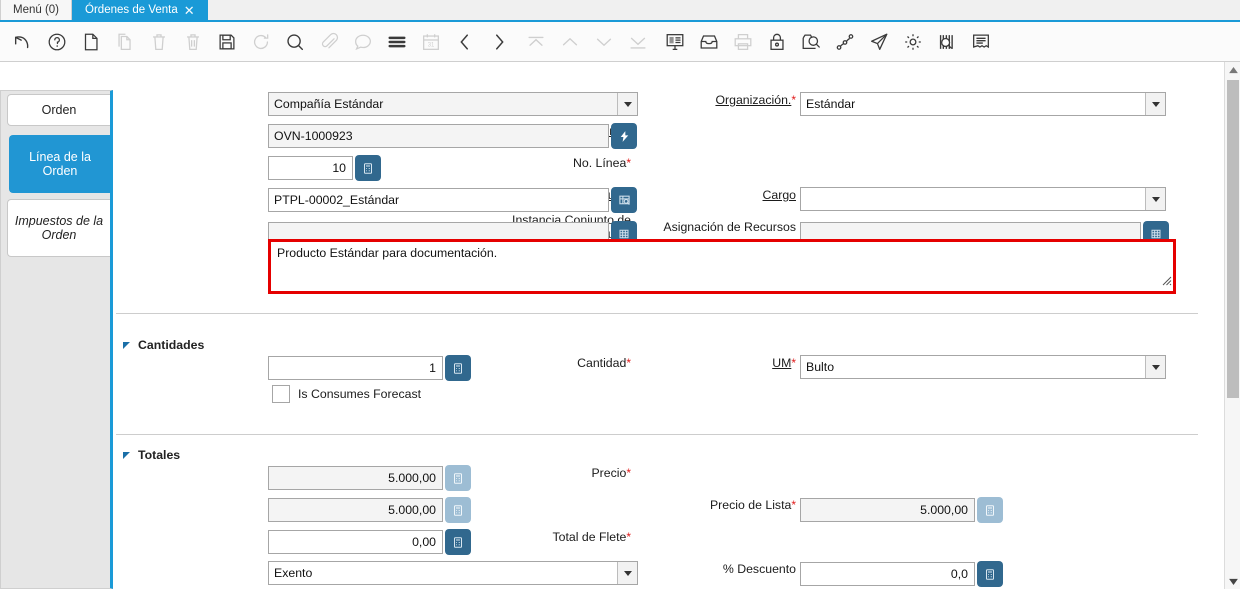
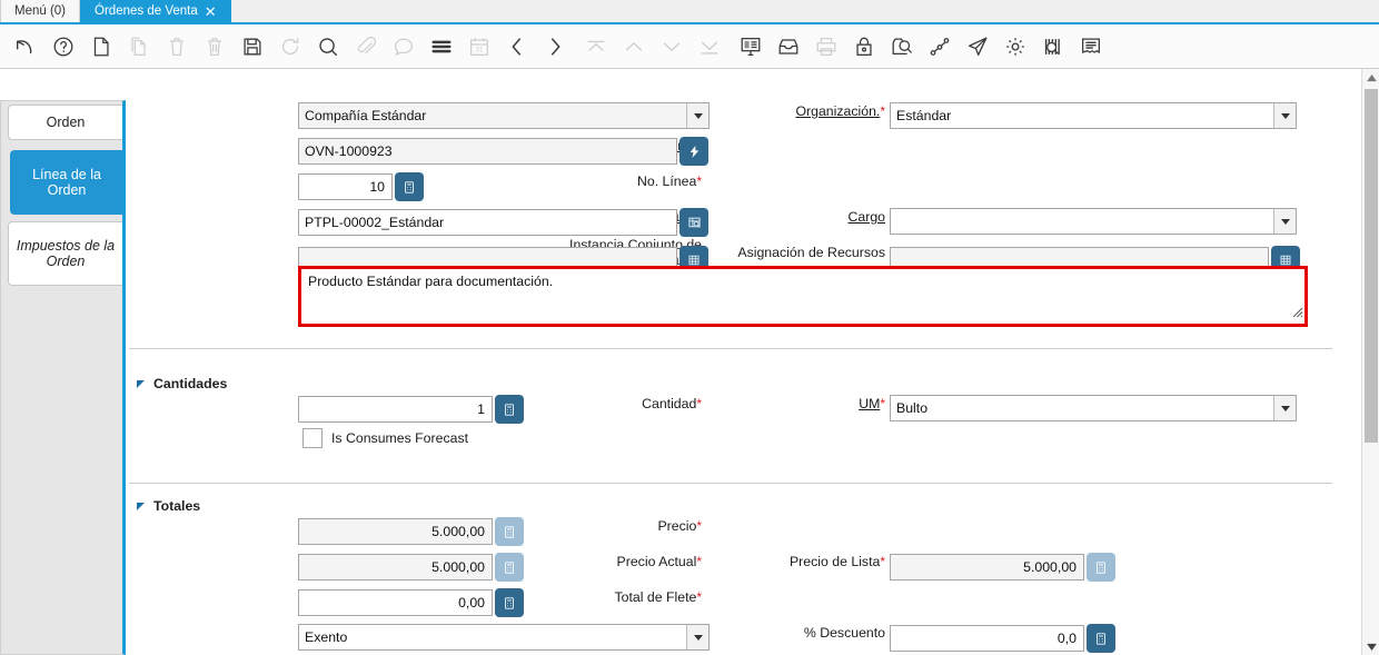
  Menú (0)
  Órdenes de Venta
  ✕
  Orden
  Línea de la Orden
  Impuestos de la Orden
  Compañía Estándar
  Organización.*
  Estándar
  OVN-1000923
  No. Línea*
  10
  PTPL-00002_Estándar
  Cargo
  Instancia Conjunto de
  Asignación de Recursos
  Producto Estándar para documentación.
  Cantidades
  Cantidad*
  1
  UM*
  Bulto
  Is Consumes Forecast
  Totales
  Precio*
  5.000,00
+ Precio Actual*
  5.000,00
  Precio de Lista*
  5.000,00
  Total de Flete*
  0,00
  Exento
  % Descuento
  0,0
